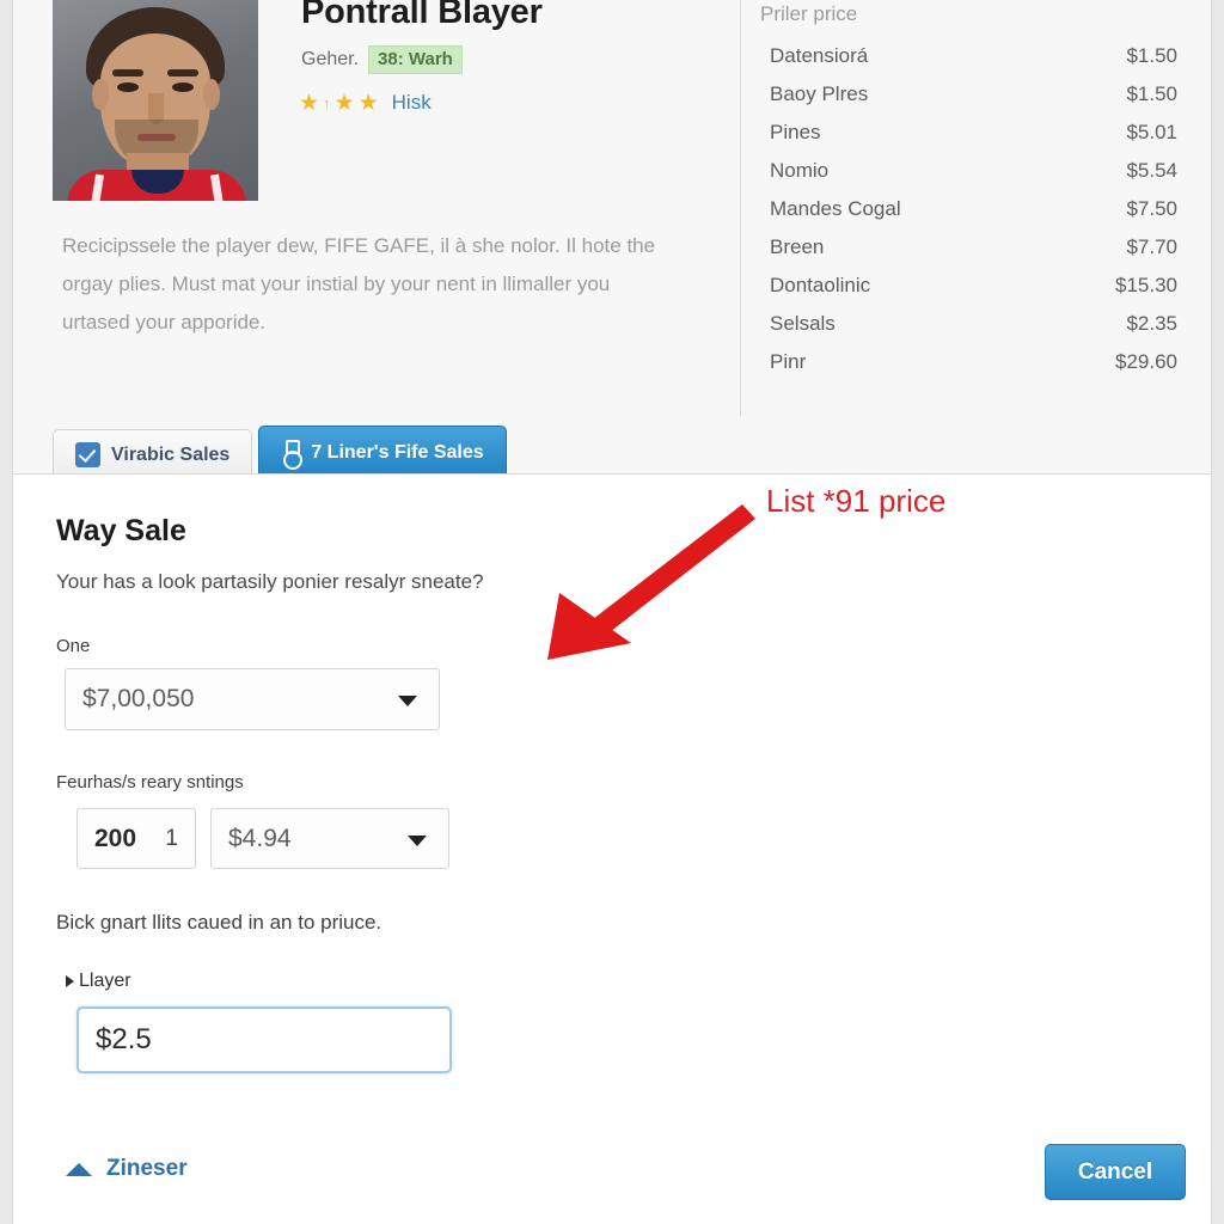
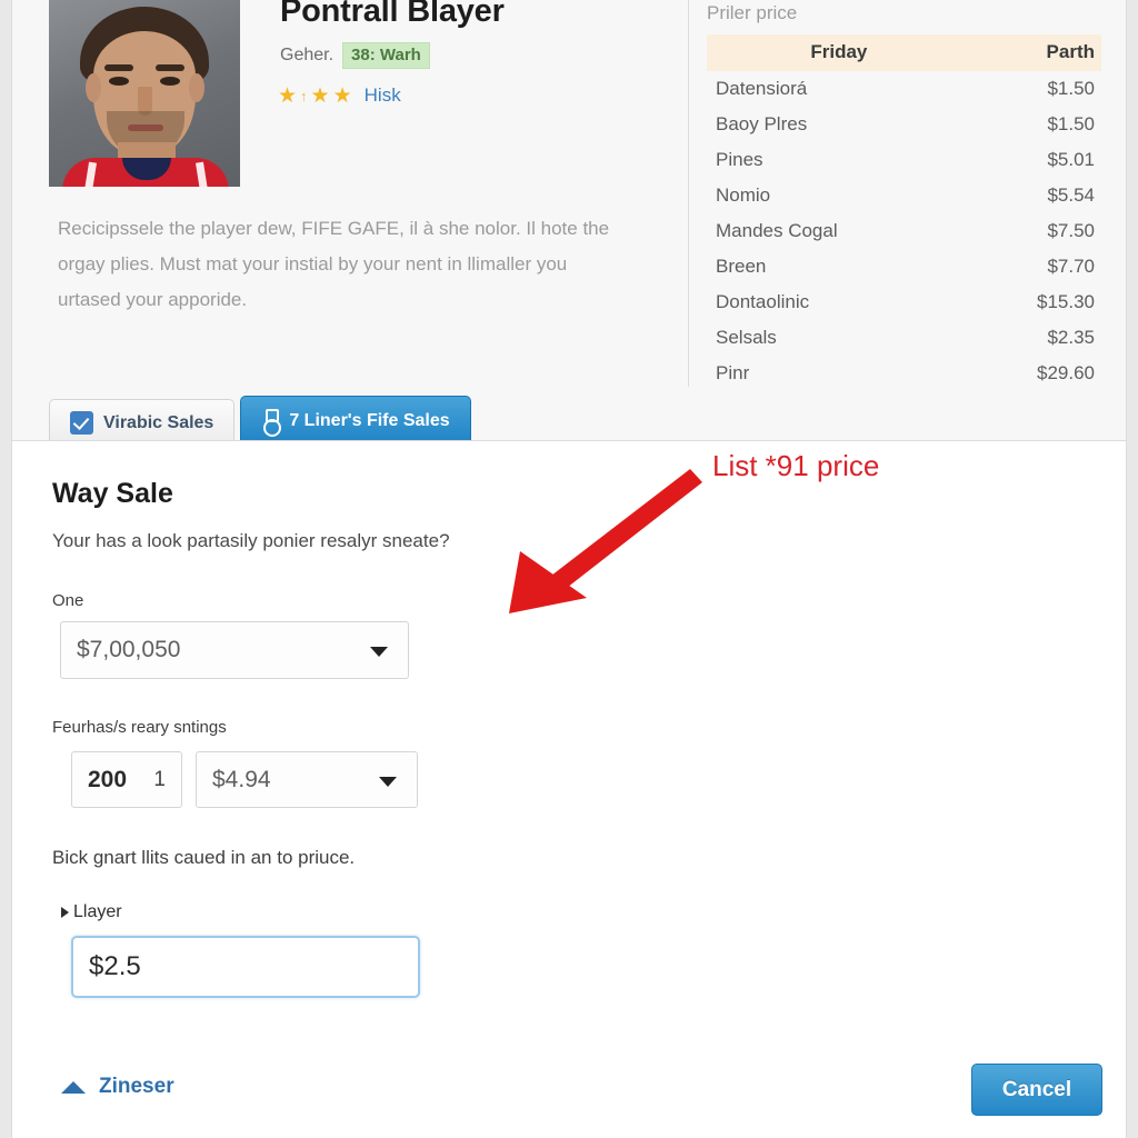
  Pontrall Blayer
  Geher.
  38: Warh
  ★
  ↑
  ★
  ★
  Hisk
  Recicipssele the player dew, FIFE GAFE, il à she nolor. Il hote the orgay plies. Must mat your instial by your nent in llimaller you urtased your apporide.
  Virabic Sales
  7 Liner's Fife Sales
  Priler price
+ Friday	Parth
  Datensiorá	$1.50
  Baoy Plres	$1.50
  Pines	$5.01
  Nomio	$5.54
  Mandes Cogal	$7.50
  Breen	$7.70
  Dontaolinic	$15.30
  Selsals	$2.35
  Pinr	$29.60
  Way Sale
  Your has a look partasily ponier resalyr sneate?
  One
  $7,00,050
  Feurhas/s reary sntings
  200
  1
  $4.94
  Bick gnart llits caued in an to priuce.
  Llayer
  $2.5
  Zineser
  Cancel
  List *91 price
